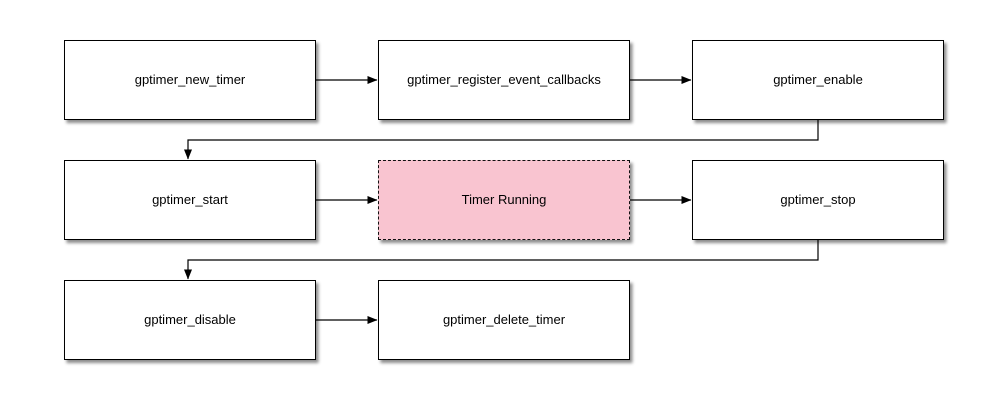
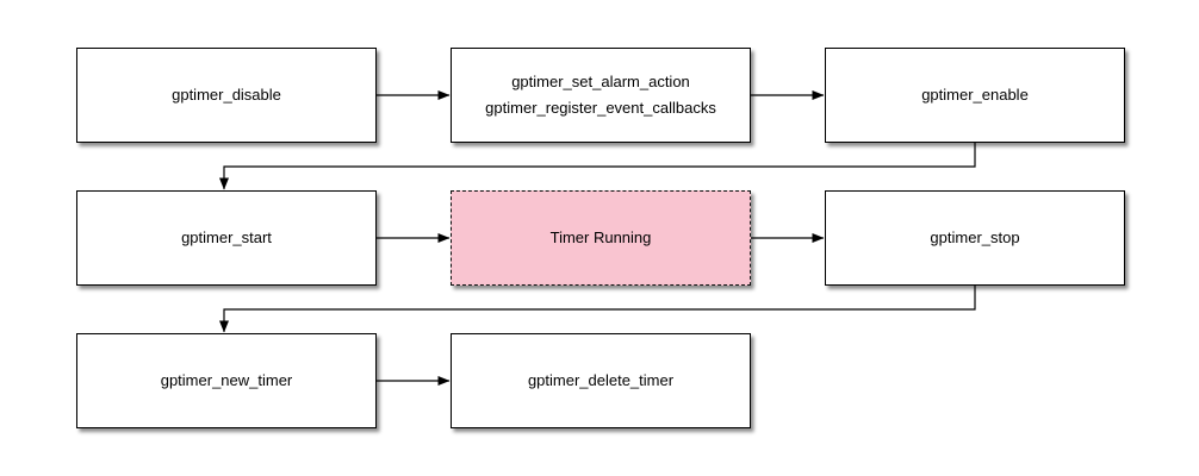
- gptimer_new_timer
+ gptimer_disable
+ gptimer_set_alarm_action
  gptimer_register_event_callbacks
  gptimer_enable
  gptimer_start
  Timer Running
  gptimer_stop
- gptimer_disable
+ gptimer_new_timer
  gptimer_delete_timer
